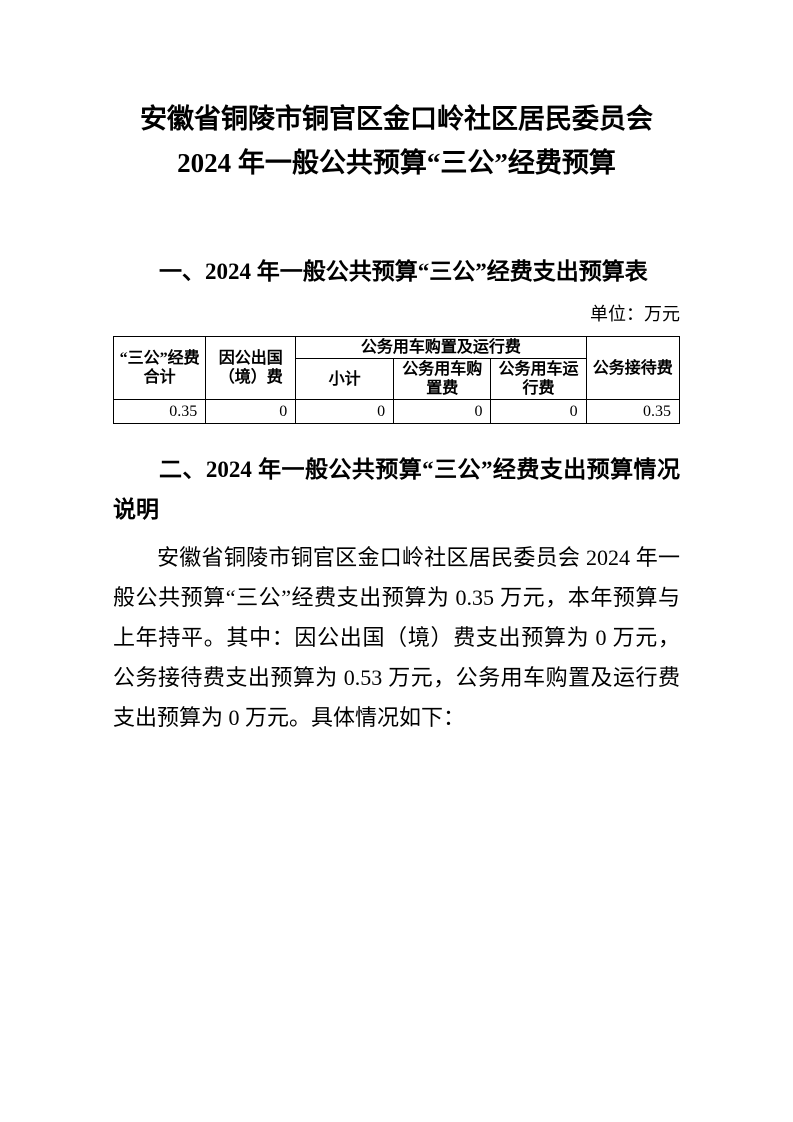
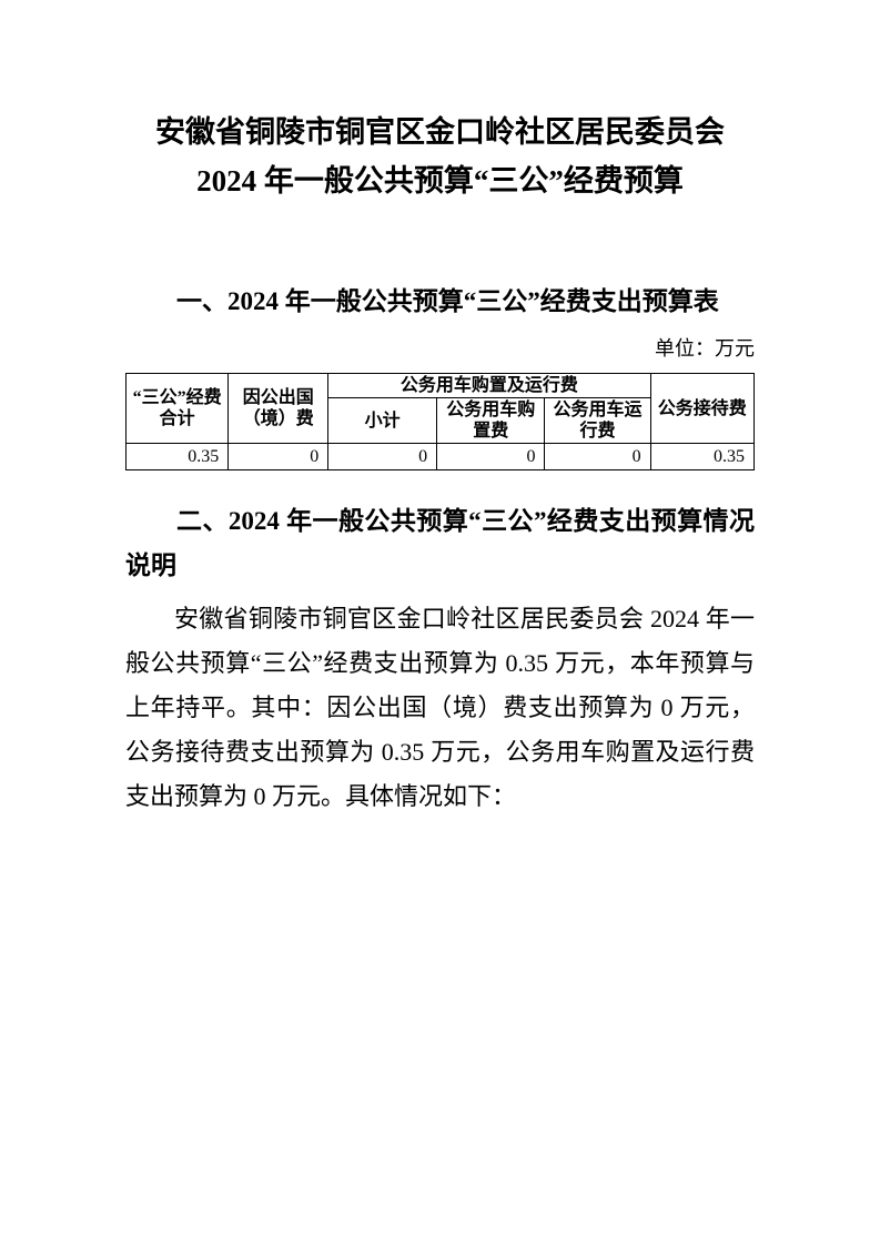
  安徽省铜陵市铜官区金口岭社区居民委员会
  2024 年一般公共预算“三公”经费预算
  一、2024 年一般公共预算“三公”经费支出预算表
  单位：万元
  “三公”经费合计	因公出国（境）费	公务用车购置及运行费	公务接待费
  小计	公务用车购置费	公务用车运行费
  0.35	0	0	0	0	0.35
  二、2024 年一般公共预算“三公”经费支出预算情况说明
- 安徽省铜陵市铜官区金口岭社区居民委员会 2024 年一般公共预算“三公”经费支出预算为 0.35 万元，本年预算与上年持平。其中：因公出国（境）费支出预算为 0 万元，公务接待费支出预算为 0.53 万元，公务用车购置及运行费支出预算为 0 万元。具体情况如下：
+ 安徽省铜陵市铜官区金口岭社区居民委员会 2024 年一般公共预算“三公”经费支出预算为 0.35 万元，本年预算与上年持平。其中：因公出国（境）费支出预算为 0 万元，公务接待费支出预算为 0.35 万元，公务用车购置及运行费支出预算为 0 万元。具体情况如下：
